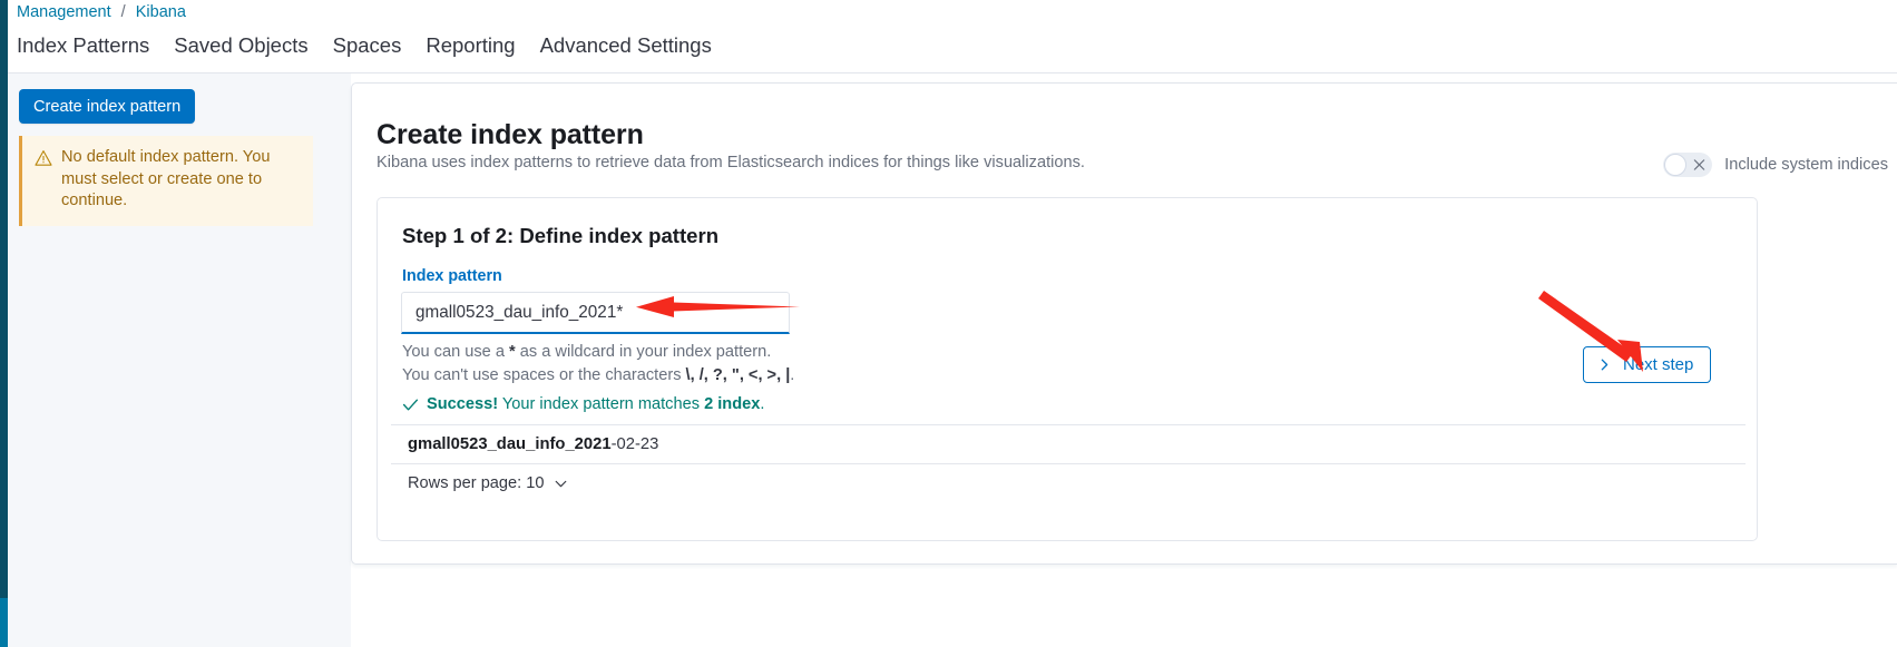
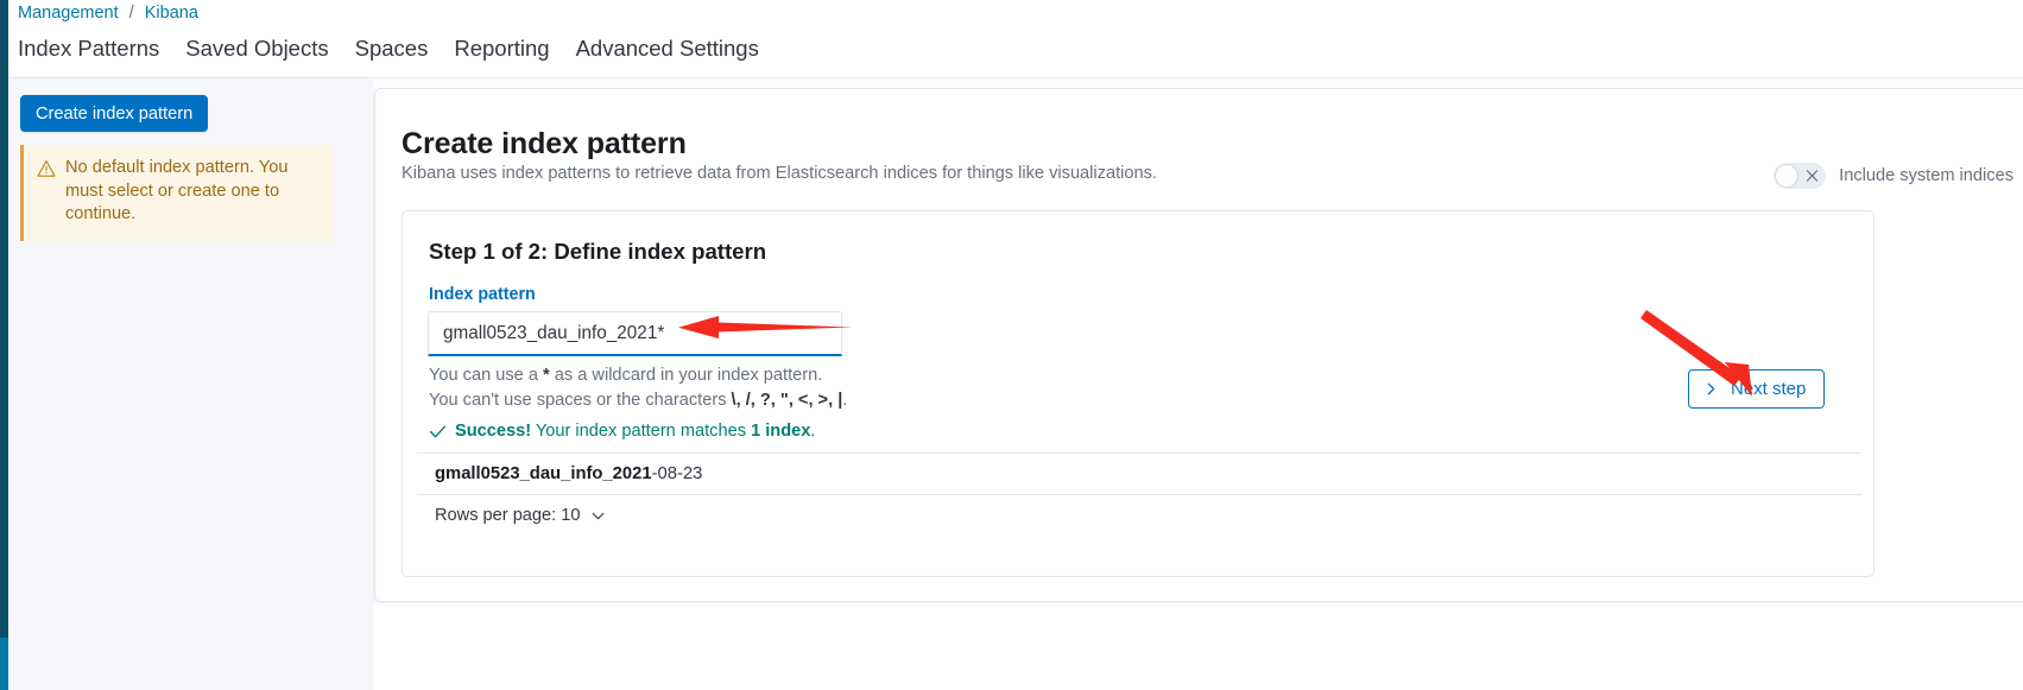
  Management / Kibana
  Index Patterns
  Saved Objects
  Spaces
  Reporting
  Advanced Settings
  Create index pattern
  No default index pattern. You must select or create one to continue.
  Create index pattern
  Kibana uses index patterns to retrieve data from Elasticsearch indices for things like visualizations.
  Include system indices
  Step 1 of 2: Define index pattern
  Index pattern
  gmall0523_dau_info_2021*
  You can use a * as a wildcard in your index pattern.
  You can't use spaces or the characters \, /, ?, ", <, >, |.
- Success! Your index pattern matches 2 index.
+ Success! Your index pattern matches 1 index.
  gmall0523_dau_info_2021
- -02-23
+ -08-23
  Rows per page: 10
  Nxt step
